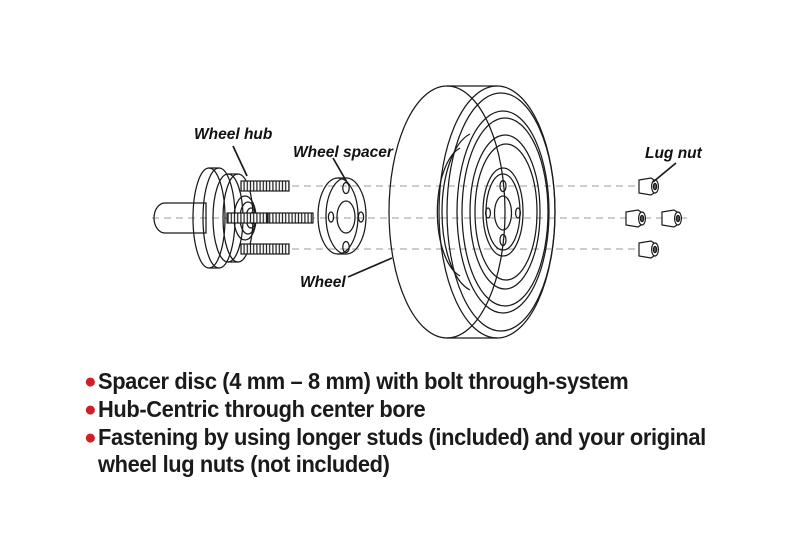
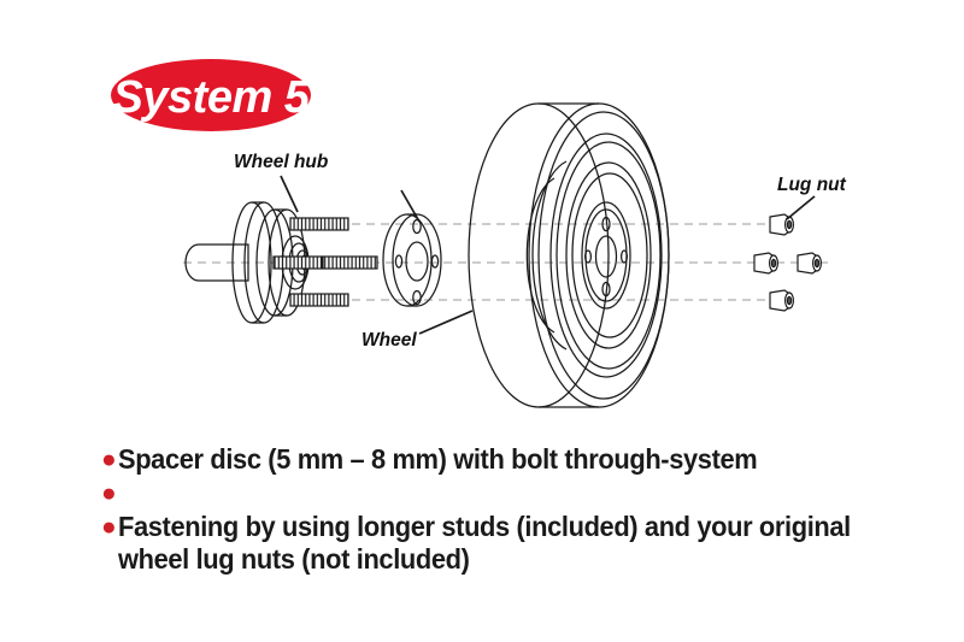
  Wheel hub
- Wheel spacer
  Wheel
  Lug nut
+ System 5
  ●
- Spacer disc (4 mm – 8 mm) with bolt through-system
+ Spacer disc (5 mm – 8 mm) with bolt through-system
  ●
- Hub-Centric through center bore
  ●
  Fastening by using longer studs (included) and your original
  wheel lug nuts (not included)
